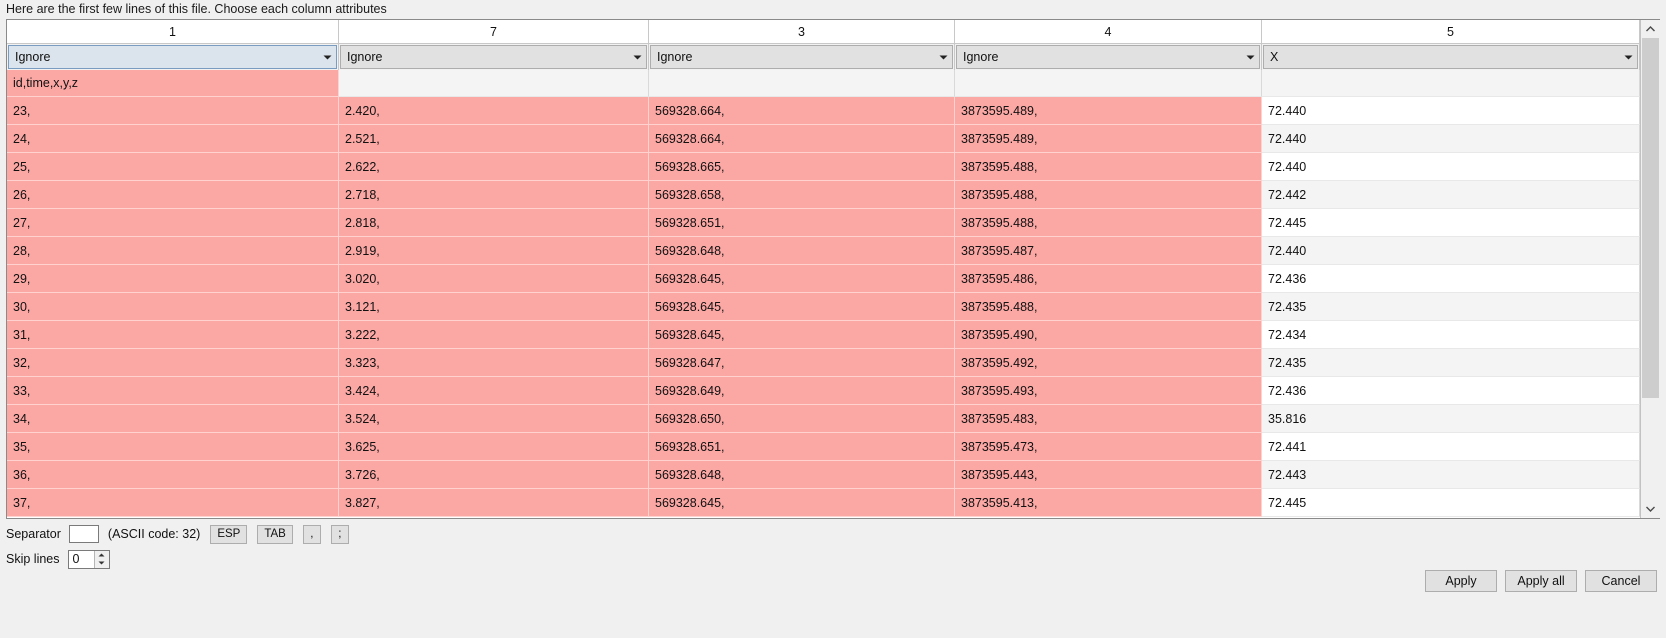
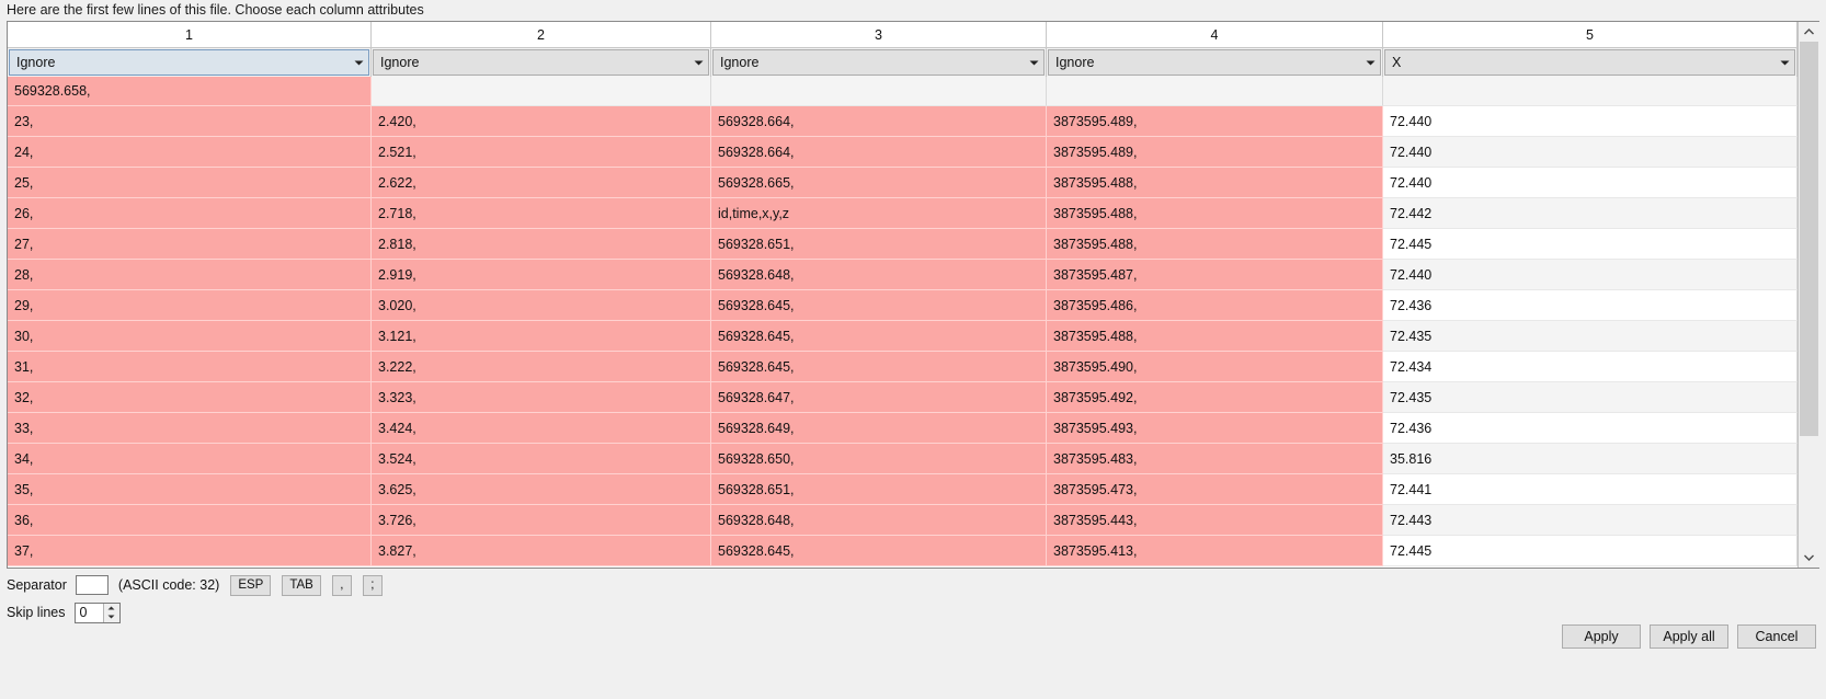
  Here are the first few lines of this file. Choose each column attributes
  1
- 7
+ 2
  3
  4
  5
  Ignore
  Ignore
  Ignore
  Ignore
  X
- id,time,x,y,z
+ 569328.658,
  23,
  2.420,
  569328.664,
  3873595.489,
  72.440
  24,
  2.521,
  569328.664,
  3873595.489,
  72.440
  25,
  2.622,
  569328.665,
  3873595.488,
  72.440
  26,
  2.718,
- 569328.658,
+ id,time,x,y,z
  3873595.488,
  72.442
  27,
  2.818,
  569328.651,
  3873595.488,
  72.445
  28,
  2.919,
  569328.648,
  3873595.487,
  72.440
  29,
  3.020,
  569328.645,
  3873595.486,
  72.436
  30,
  3.121,
  569328.645,
  3873595.488,
  72.435
  31,
  3.222,
  569328.645,
  3873595.490,
  72.434
  32,
  3.323,
  569328.647,
  3873595.492,
  72.435
  33,
  3.424,
  569328.649,
  3873595.493,
  72.436
  34,
  3.524,
  569328.650,
  3873595.483,
  35.816
  35,
  3.625,
  569328.651,
  3873595.473,
  72.441
  36,
  3.726,
  569328.648,
  3873595.443,
  72.443
  37,
  3.827,
  569328.645,
  3873595.413,
  72.445
  Separator
  (ASCII code: 32)
  ESP
  TAB
  ,
  ;
  Skip lines
  0
  Apply
  Apply all
  Cancel
